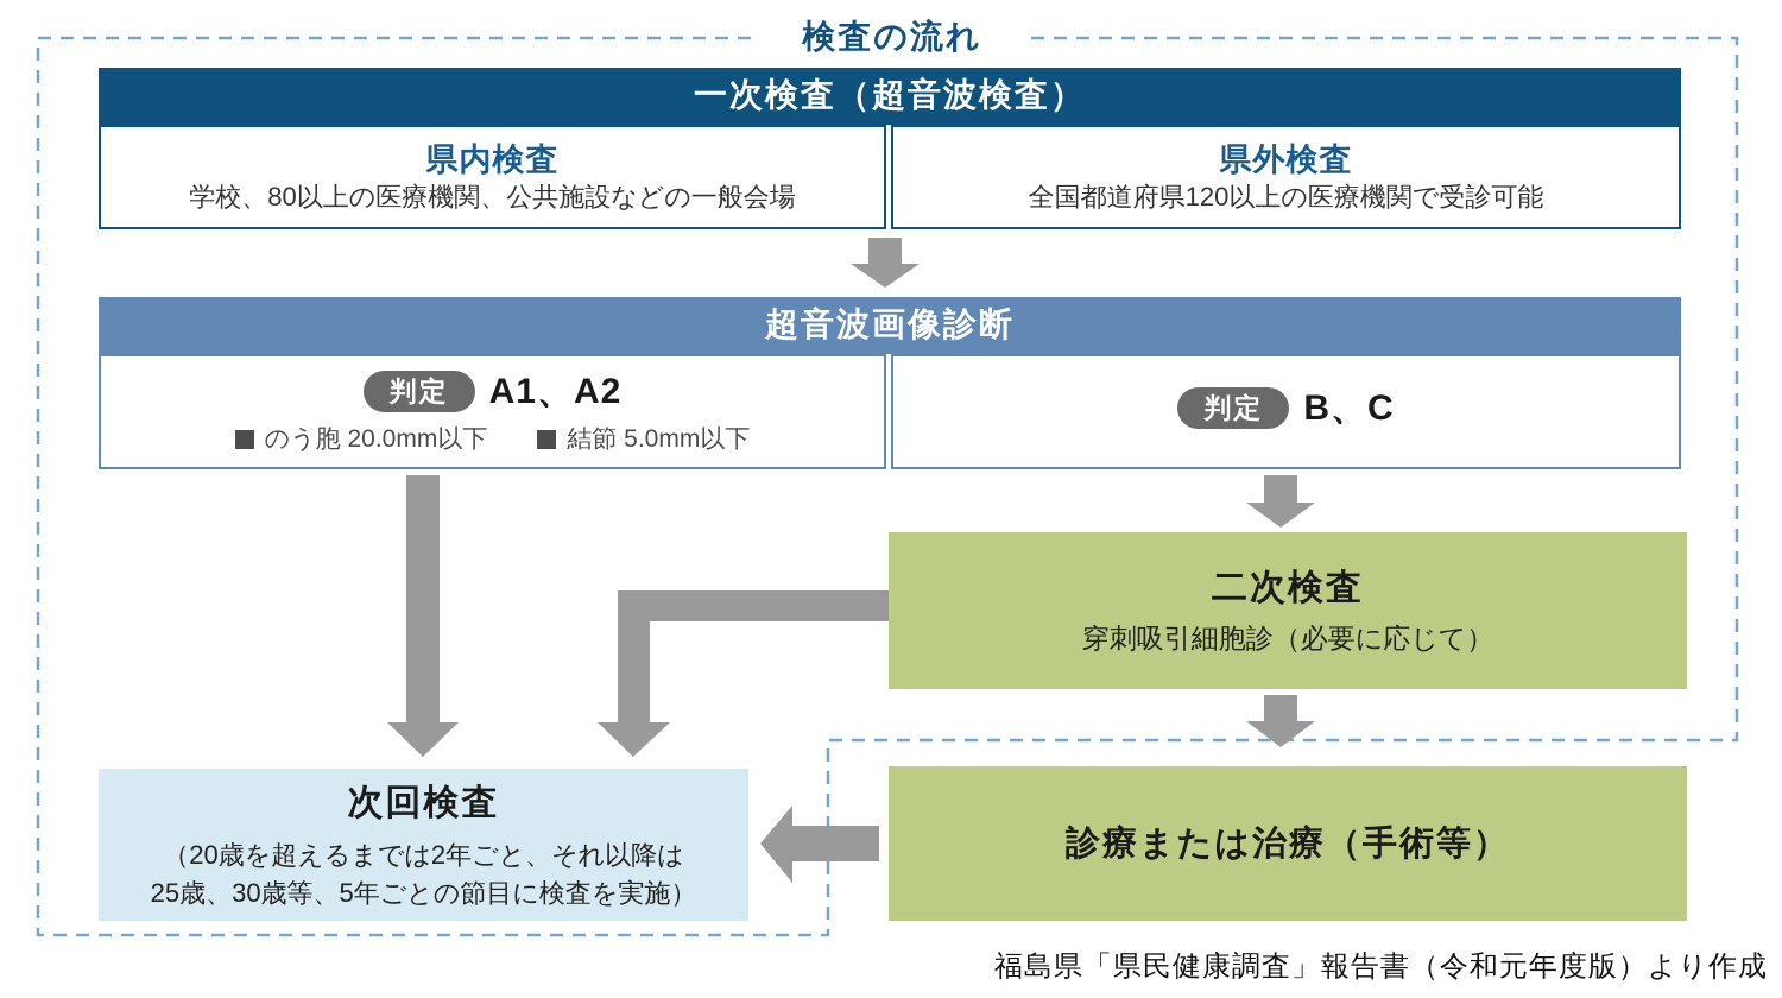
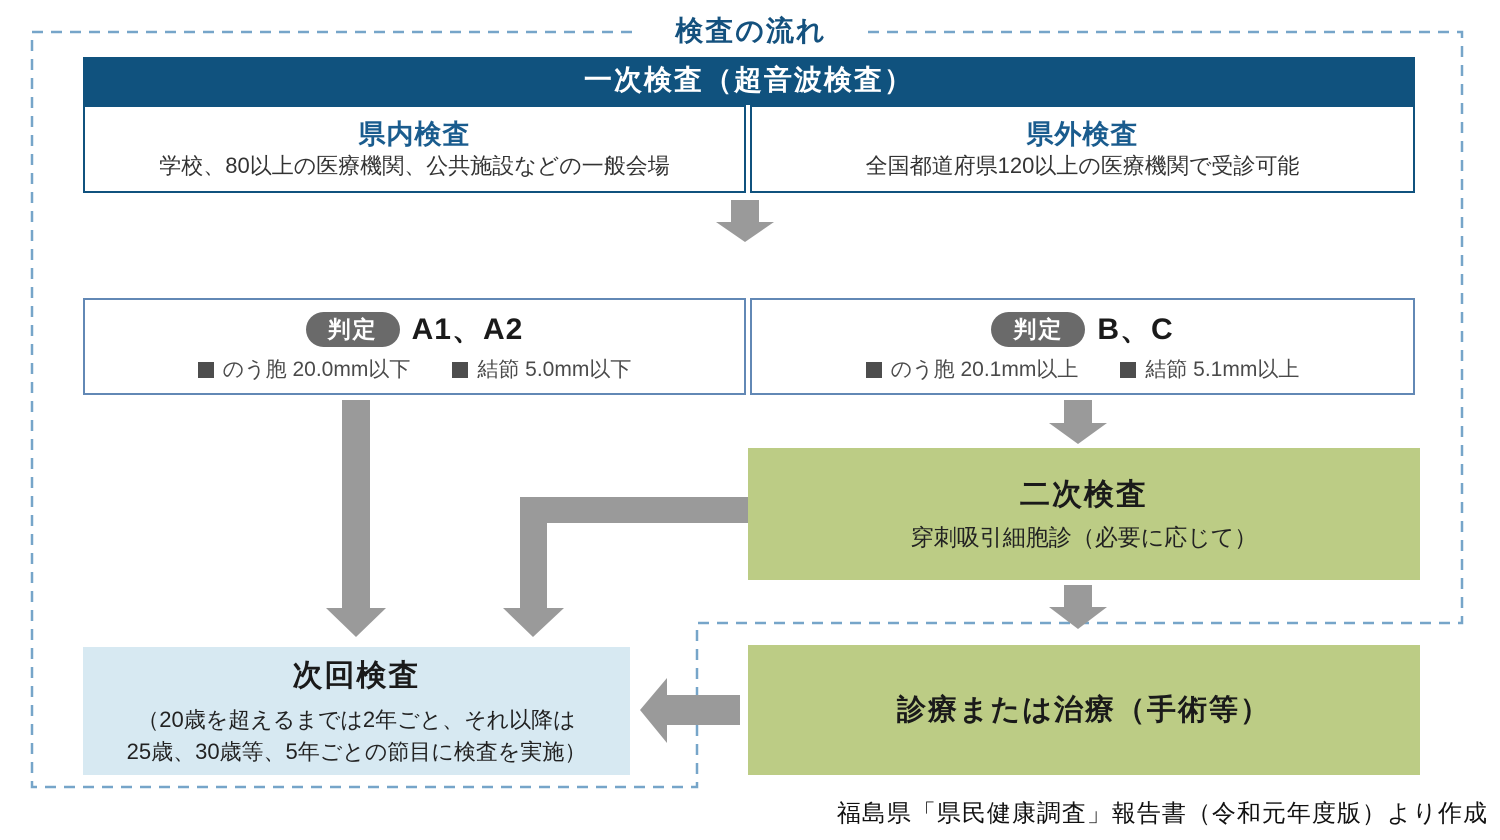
  検査の流れ
  一次検査（超音波検査）
  県内検査
  学校、80以上の医療機関、公共施設などの一般会場
  県外検査
  全国都道府県120以上の医療機関で受診可能
- 超音波画像診断
  判定
  A1、A2
  のう胞 20.0mm以下
  結節 5.0mm以下
  判定
  B、C
+ のう胞 20.1mm以上
+ 結節 5.1mm以上
  二次検査
  穿刺吸引細胞診（必要に応じて）
  次回検査
  （20歳を超えるまでは2年ごと、それ以降は
  25歳、30歳等、5年ごとの節目に検査を実施）
  診療または治療（手術等）
  福島県「県民健康調査」報告書（令和元年度版）より作成
